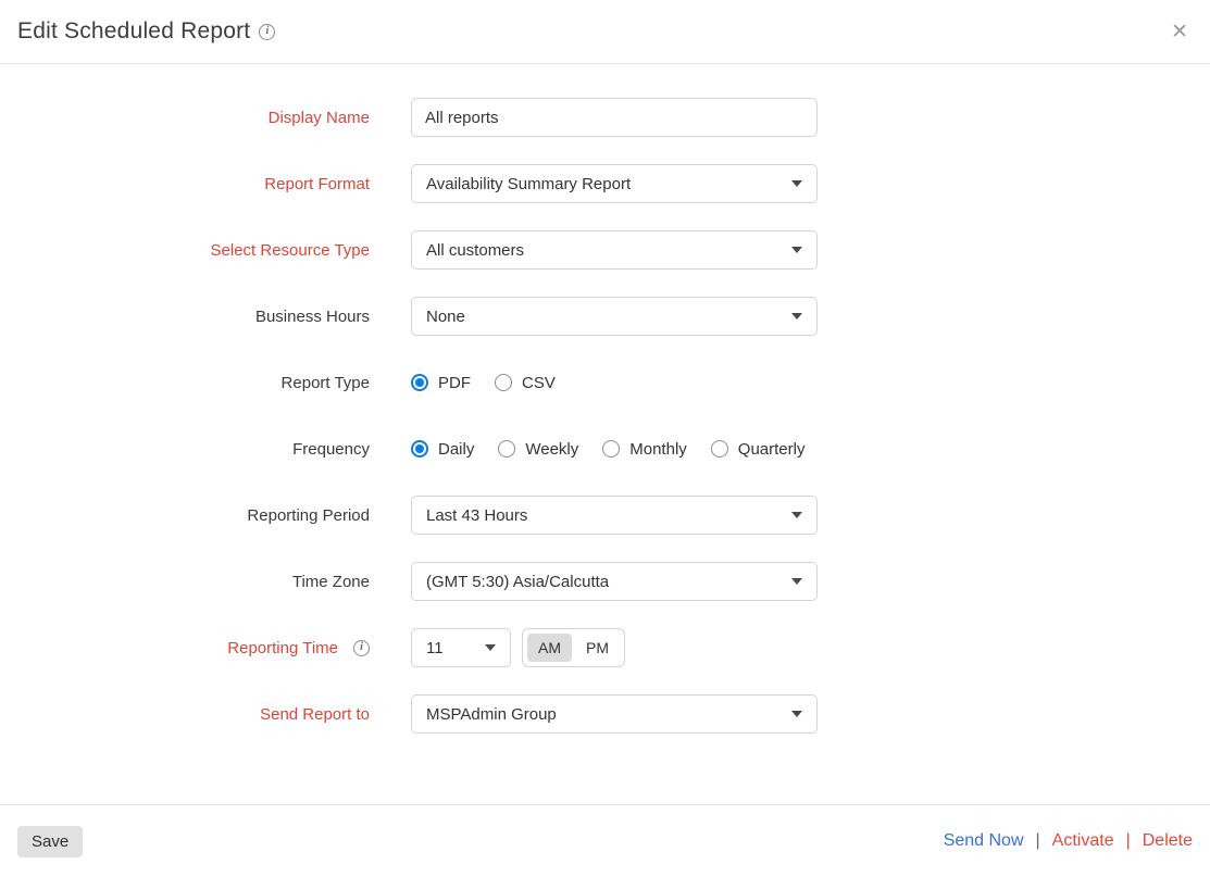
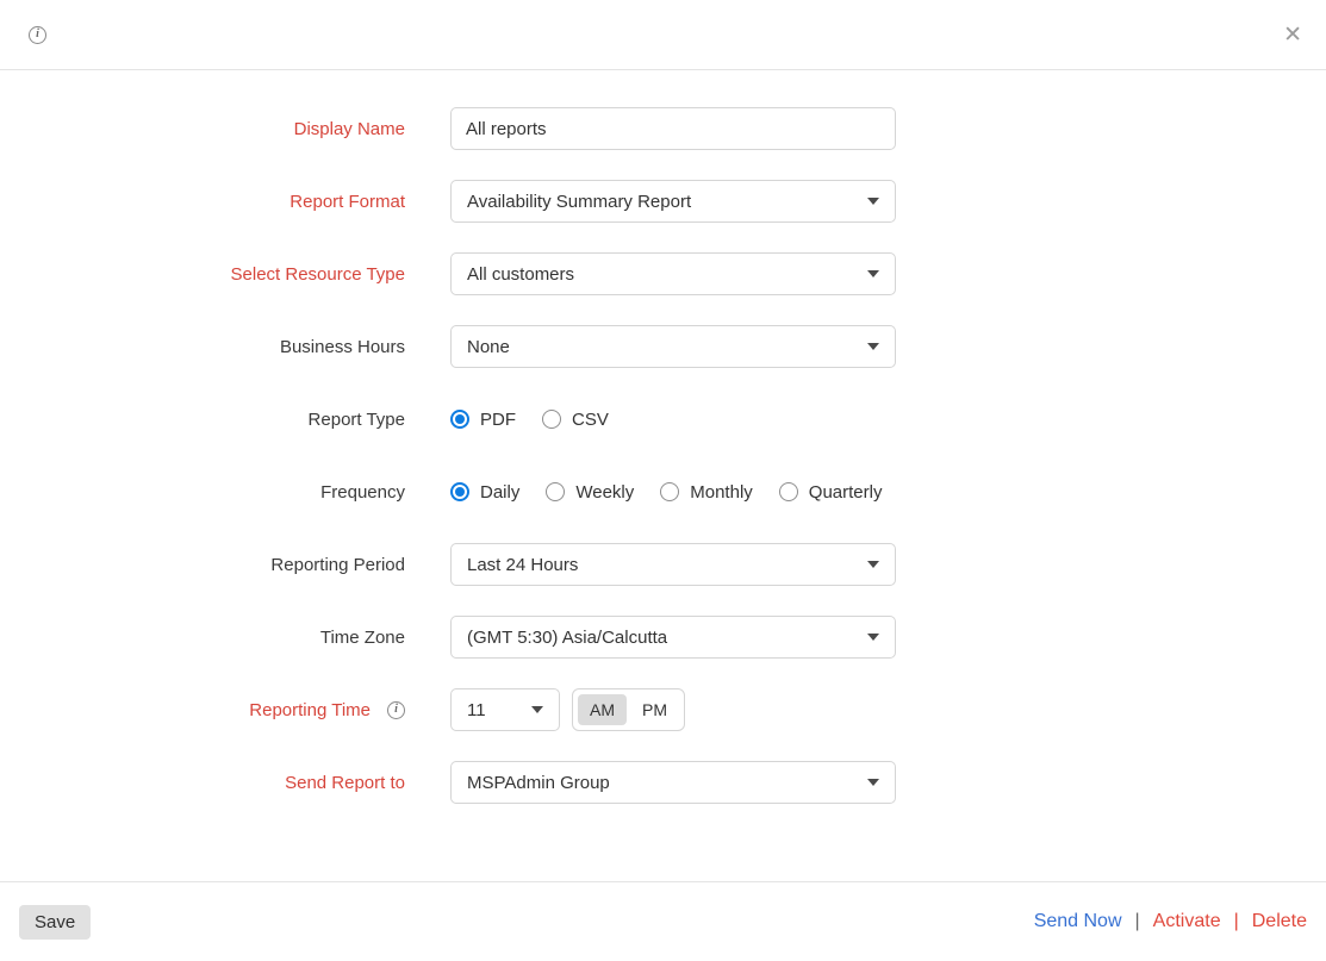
- Edit Scheduled Report
  i
  ✕
  Display Name
  All reports
  Report Format
  Availability Summary Report
  Select Resource Type
  All customers
  Business Hours
  None
  Report Type
  PDF
  CSV
  Frequency
  Daily
  Weekly
  Monthly
  Quarterly
  Reporting Period
- Last 43 Hours
+ Last 24 Hours
  Time Zone
  (GMT 5:30) Asia/Calcutta
  Reporting Time
  i
  11
  AM
  PM
  Send Report to
  MSPAdmin Group
  Save
  Send Now
  |
  Activate
  |
  Delete
